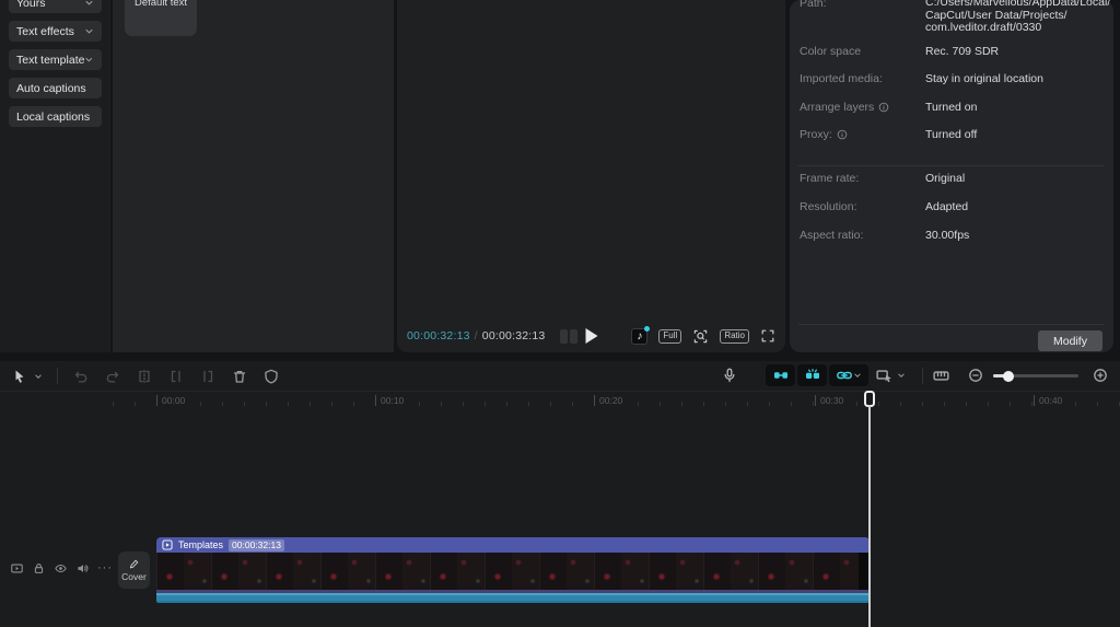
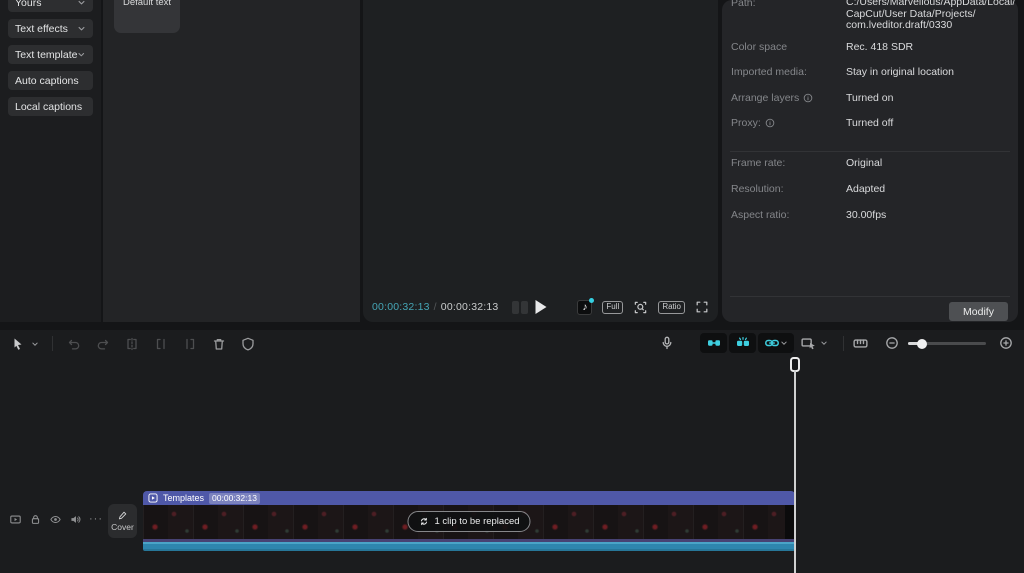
  Yours
  Text effects
  Text template
  Auto captions
  Local captions
  Default text
  00:00:32:13
  /
  00:00:32:13
  ♪
  Full
  Ratio
  Path:
  C:/Users/Marvellous/AppData/Local/
  CapCut/User Data/Projects/
  com.lveditor.draft/0330
  Color space
- Rec. 709 SDR
+ Rec. 418 SDR
  Imported media:
  Stay in original location
  Arrange layers
  Turned on
  Proxy:
  Turned off
  Frame rate:
  Original
  Resolution:
  Adapted
  Aspect ratio:
  30.00fps
  Modify
- 00:00
- 00:10
- 00:20
- 00:30
- 00:40
  ···
  Cover
  Templates
  00:00:32:13
+ 1 clip to be replaced
